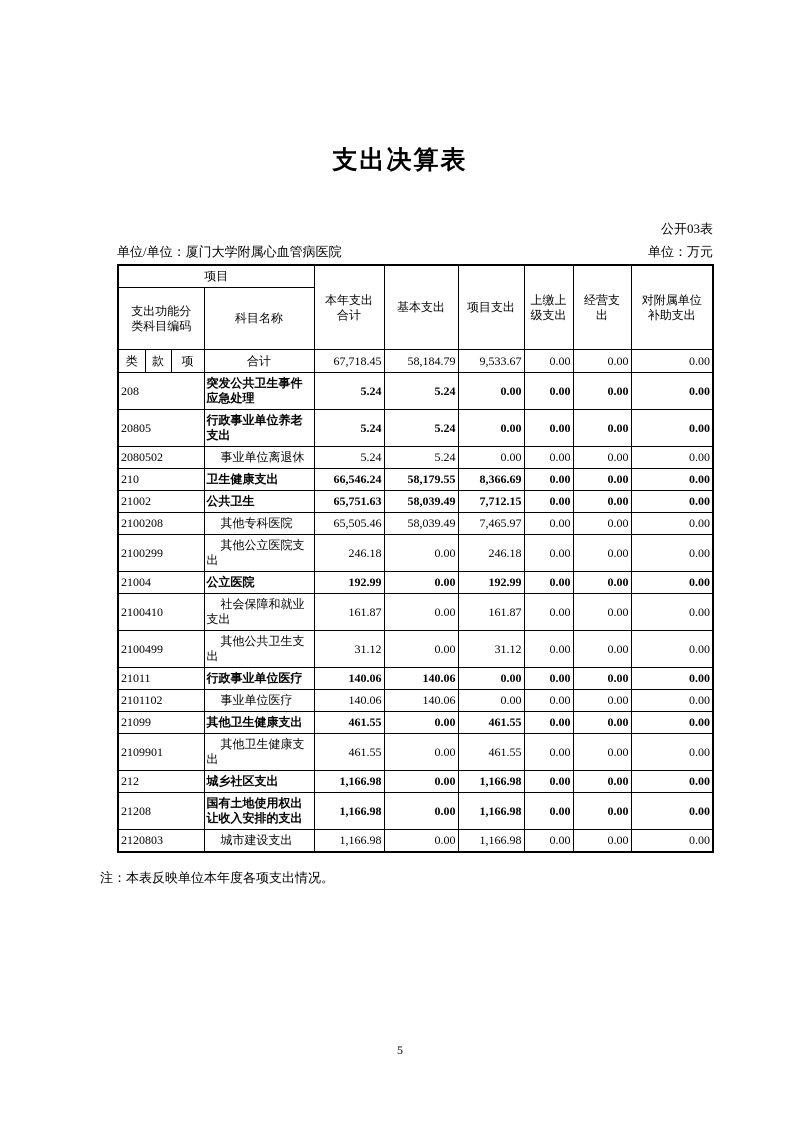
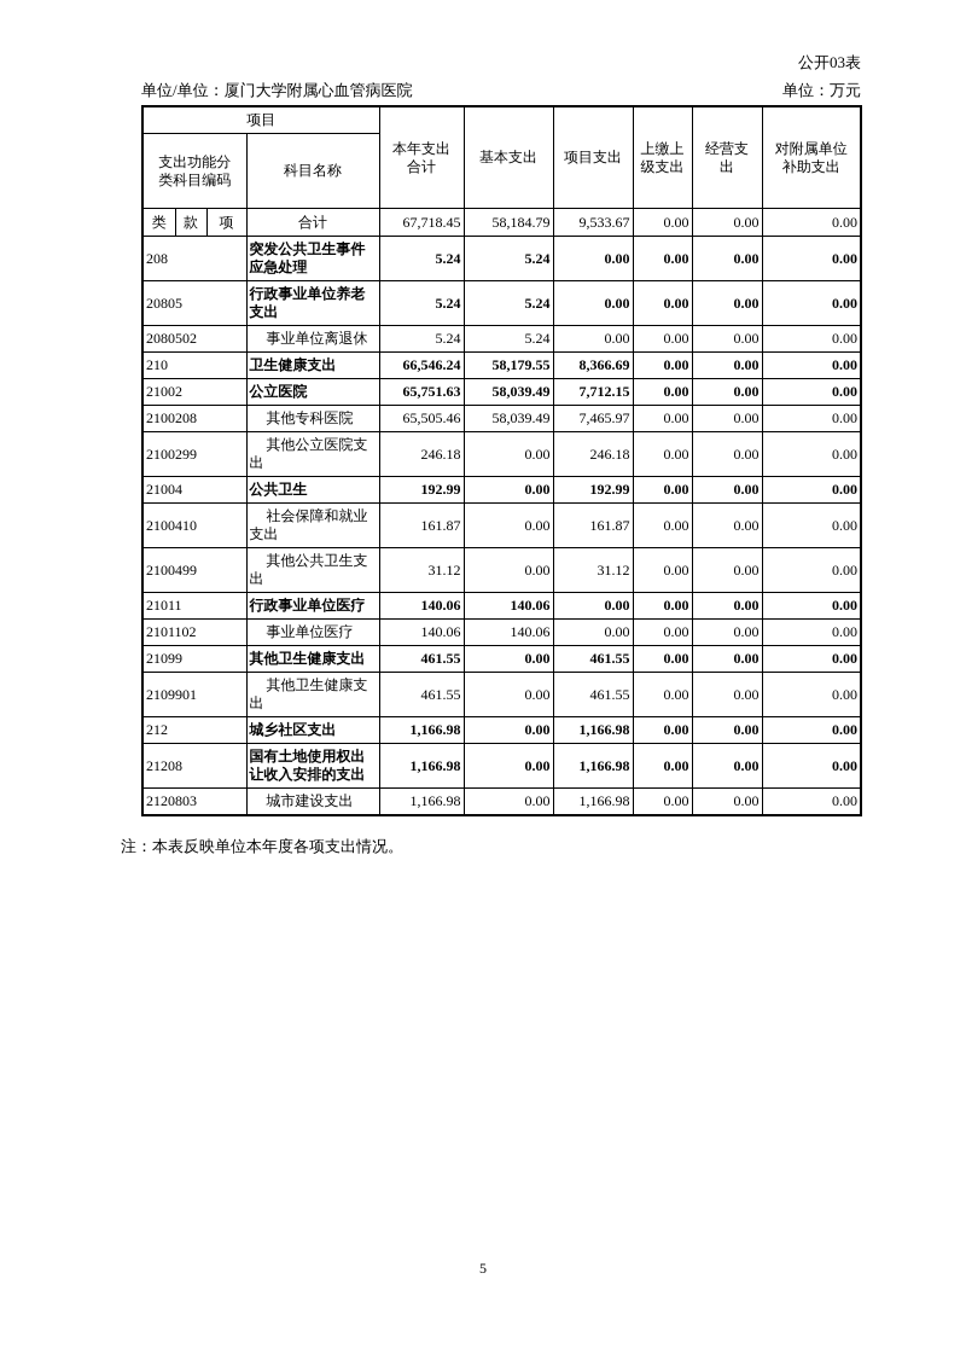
- 支出决算表
  公开03表
  单位/单位：厦门大学附属心血管病医院
  单位：万元
  项目	本年支出 合计	基本支出	项目支出	上缴上 级支出	经营支 出	对附属单位 补助支出
  支出功能分 类科目编码	科目名称
  类	款	项	合计	67,718.45	58,184.79	9,533.67	0.00	0.00	0.00
  208	突发公共卫生事件应急处理	5.24	5.24	0.00	0.00	0.00	0.00
  20805	行政事业单位养老支出	5.24	5.24	0.00	0.00	0.00	0.00
  2080502	事业单位离退休	5.24	5.24	0.00	0.00	0.00	0.00
  210	卫生健康支出	66,546.24	58,179.55	8,366.69	0.00	0.00	0.00
- 21002	公共卫生	65,751.63	58,039.49	7,712.15	0.00	0.00	0.00
+ 21002	公立医院	65,751.63	58,039.49	7,712.15	0.00	0.00	0.00
  2100208	其他专科医院	65,505.46	58,039.49	7,465.97	0.00	0.00	0.00
  2100299	其他公立医院支出	246.18	0.00	246.18	0.00	0.00	0.00
- 21004	公立医院	192.99	0.00	192.99	0.00	0.00	0.00
+ 21004	公共卫生	192.99	0.00	192.99	0.00	0.00	0.00
  2100410	社会保障和就业支出	161.87	0.00	161.87	0.00	0.00	0.00
  2100499	其他公共卫生支出	31.12	0.00	31.12	0.00	0.00	0.00
  21011	行政事业单位医疗	140.06	140.06	0.00	0.00	0.00	0.00
  2101102	事业单位医疗	140.06	140.06	0.00	0.00	0.00	0.00
  21099	其他卫生健康支出	461.55	0.00	461.55	0.00	0.00	0.00
  2109901	其他卫生健康支出	461.55	0.00	461.55	0.00	0.00	0.00
  212	城乡社区支出	1,166.98	0.00	1,166.98	0.00	0.00	0.00
  21208	国有土地使用权出让收入安排的支出	1,166.98	0.00	1,166.98	0.00	0.00	0.00
  2120803	城市建设支出	1,166.98	0.00	1,166.98	0.00	0.00	0.00
  注：本表反映单位本年度各项支出情况。
  5
